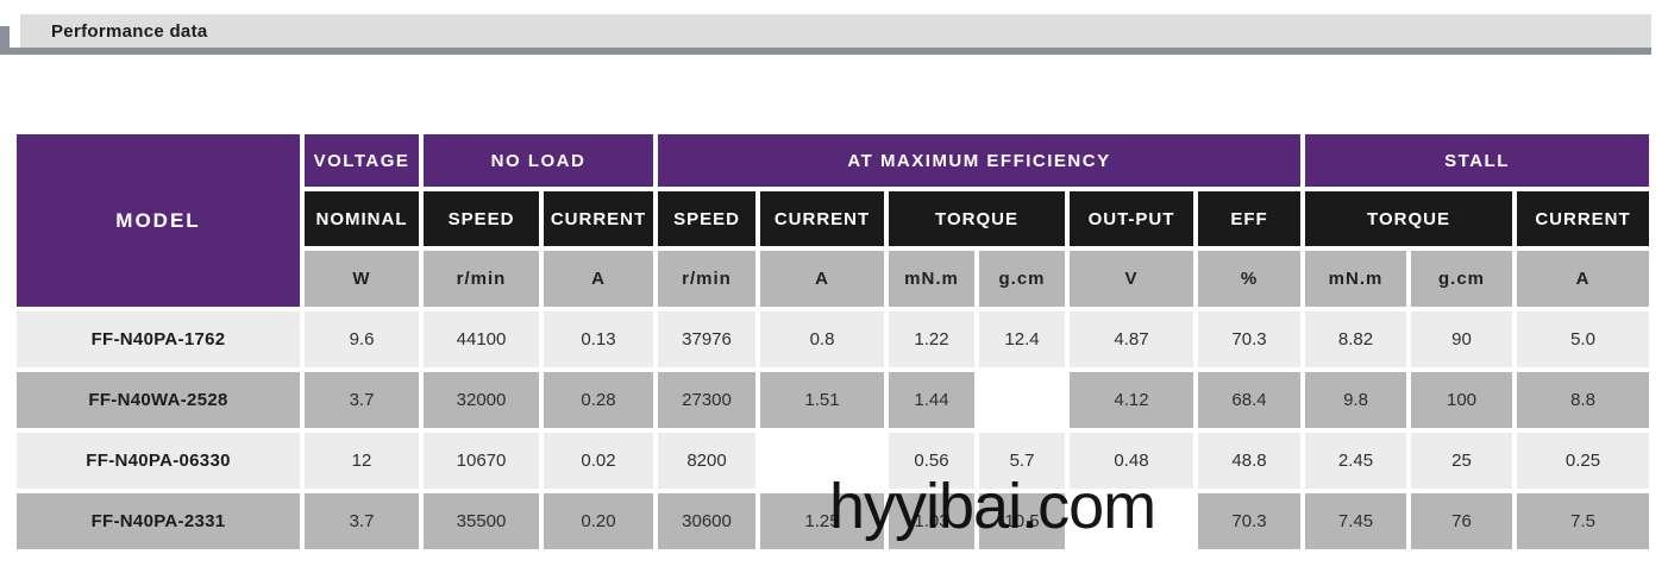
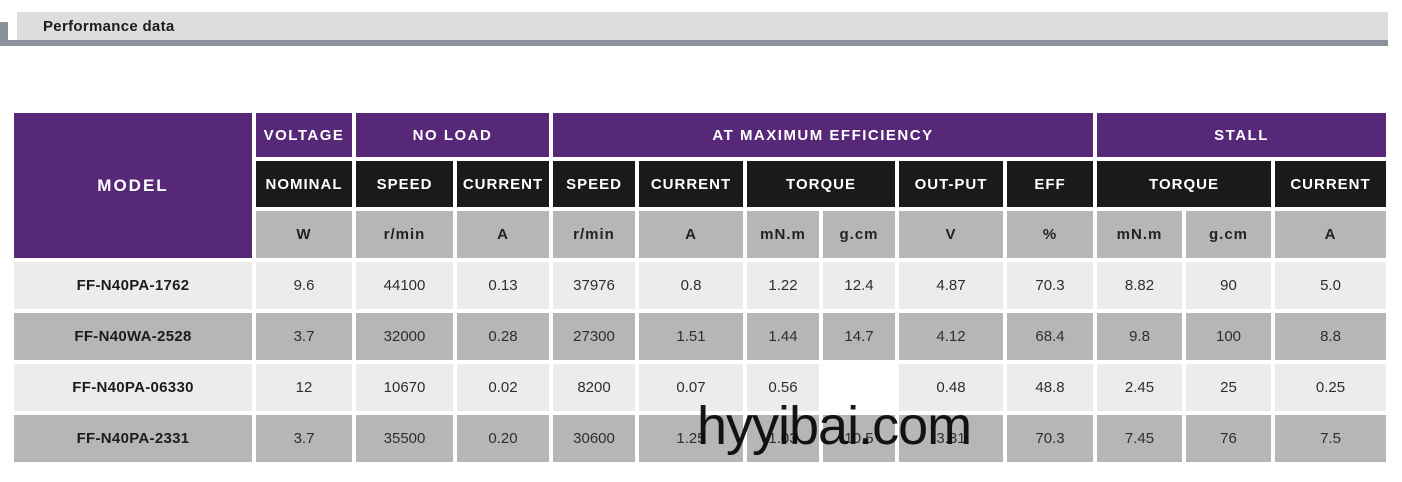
  Performance data
  MODEL
  VOLTAGE
  NO LOAD
  AT MAXIMUM EFFICIENCY
  STALL
  NOMINAL
  SPEED
  CURRENT
  SPEED
  CURRENT
  TORQUE
  OUT-PUT
  EFF
  TORQUE
  CURRENT
  W
  r/min
  A
  r/min
  A
  mN.m
  g.cm
  V
  %
  mN.m
  g.cm
  A
  FF-N40PA-1762
  9.6
  44100
  0.13
  37976
  0.8
  1.22
  12.4
  4.87
  70.3
  8.82
  90
  5.0
  FF-N40WA-2528
  3.7
  32000
  0.28
  27300
  1.51
  1.44
+ 14.7
  4.12
  68.4
  9.8
  100
  8.8
  FF-N40PA-06330
  12
  10670
  0.02
  8200
+ 0.07
  0.56
- 5.7
  0.48
  48.8
  2.45
  25
  0.25
  FF-N40PA-2331
  3.7
  35500
  0.20
  30600
  1.25
  1.03
  10.5
+ 3.31
  70.3
  7.45
  76
  7.5
  hyyibai.com
